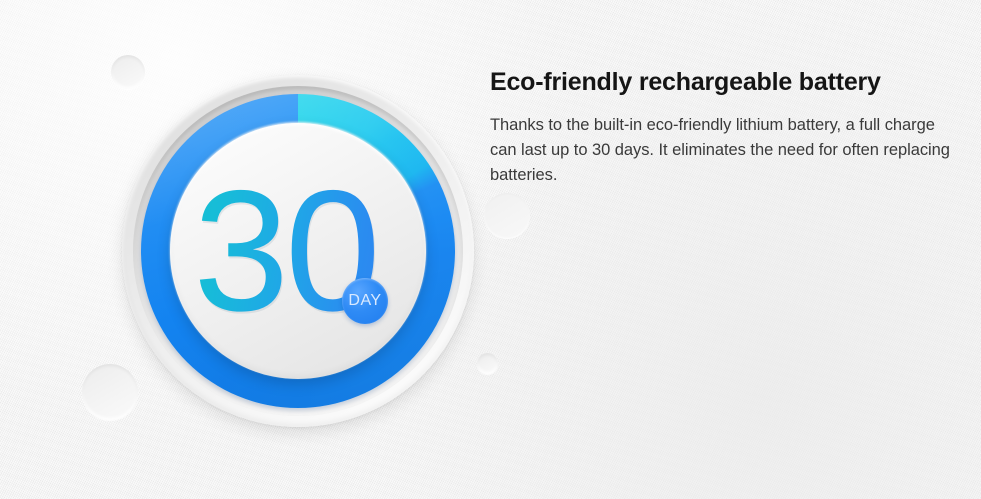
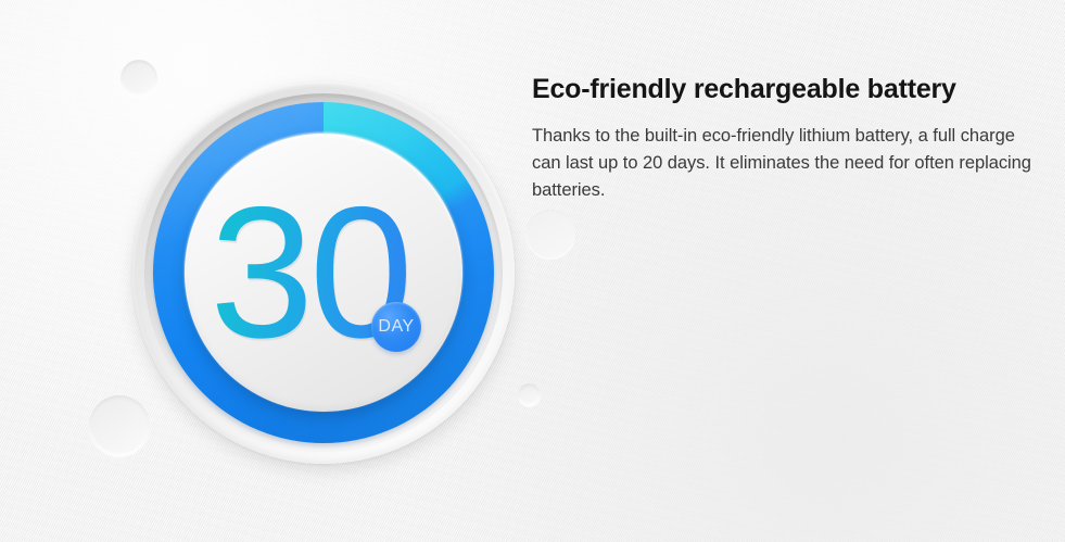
  30
  DAY
  Eco-friendly rechargeable battery
- Thanks to the built-in eco-friendly lithium battery, a full charge can last up to 30 days. It eliminates the need for often replacing batteries.
+ Thanks to the built-in eco-friendly lithium battery, a full charge can last up to 20 days. It eliminates the need for often replacing batteries.
